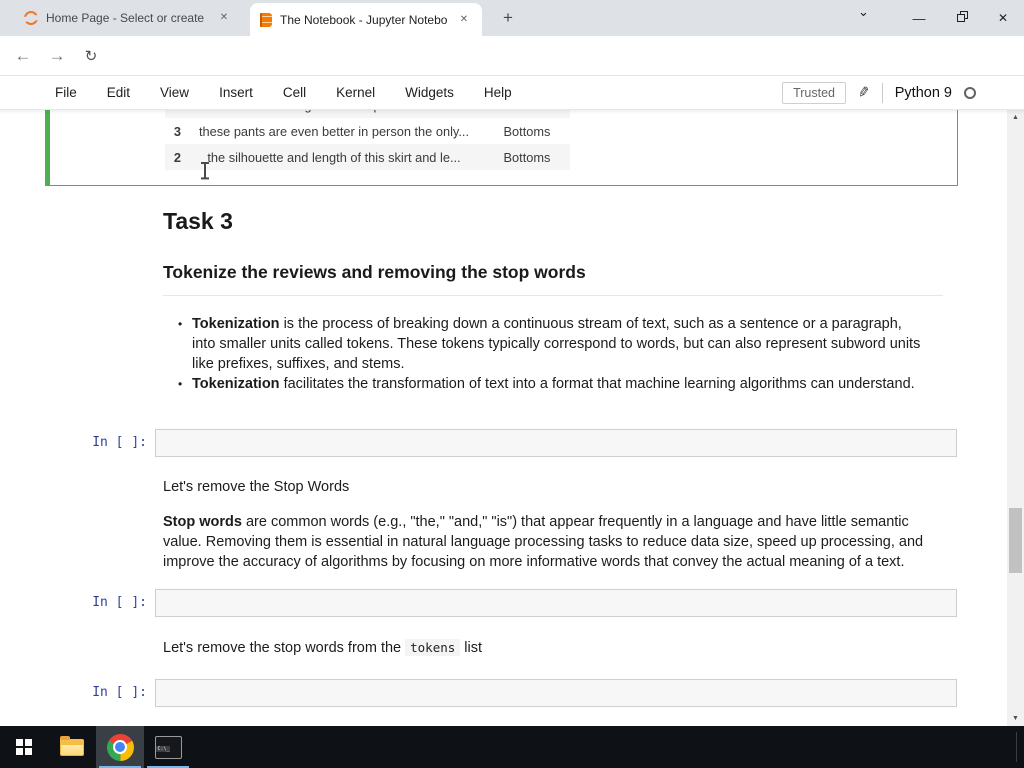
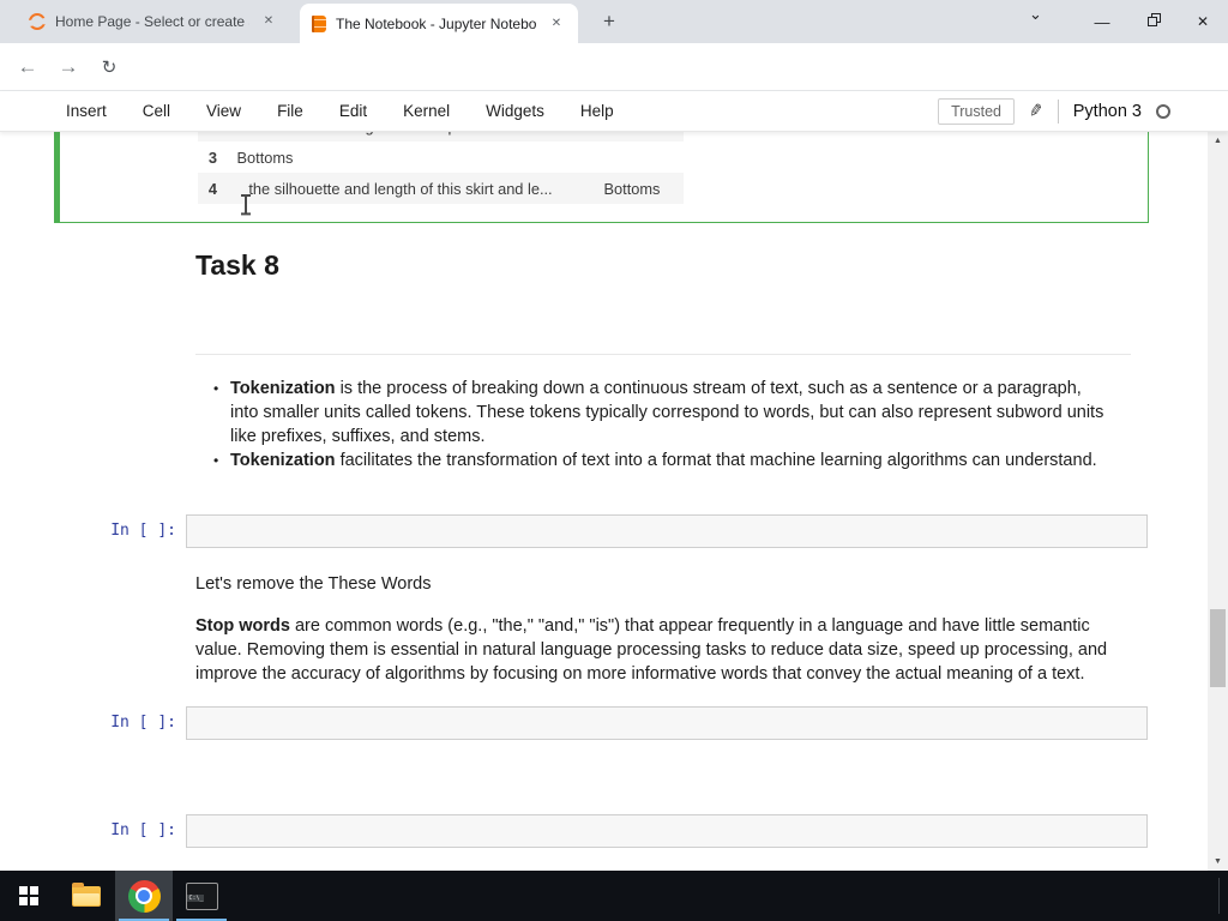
  Home Page - Select or create
  ✕
  The Notebook - Jupyter Notebo
  ✕
  +
  ⌄
  —
  ✕
  ←
  →
  ↻
- File
+ Insert
- Edit
+ Cell
  View
- Insert
+ File
- Cell
+ Edit
  Kernel
  Widgets
  Help
  Trusted
- Python 9
+ Python 3
  3
- these pants are even better in person the only...
  Bottoms
- 2
+ 4
  the silhouette and length of this skirt and le...
  Bottoms
- Task 3
+ Task 8
- Tokenize the reviews and removing the stop words
  •
  Tokenization is the process of breaking down a continuous stream of text, such as a sentence or a paragraph, into smaller units called tokens. These tokens typically correspond to words, but can also represent subword units like prefixes, suffixes, and stems.
  •
  Tokenization facilitates the transformation of text into a format that machine learning algorithms can understand.
  In [ ]:
- Let's remove the Stop Words
+ Let's remove the These Words
  Stop words are common words (e.g., "the," "and," "is") that appear frequently in a language and have little semantic value. Removing them is essential in natural language processing tasks to reduce data size, speed up processing, and improve the accuracy of algorithms by focusing on more informative words that convey the actual meaning of a text.
  In [ ]:
- Let's remove the stop words from the tokens list
  In [ ]:
